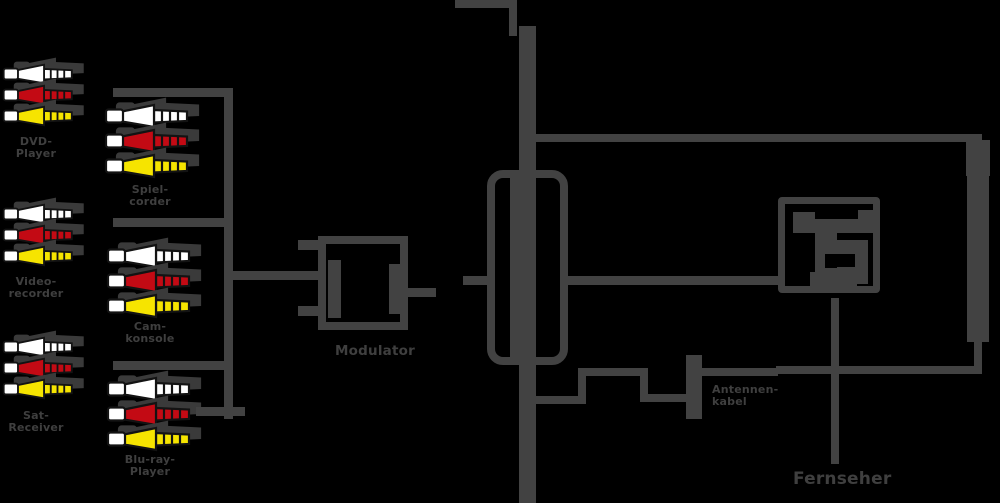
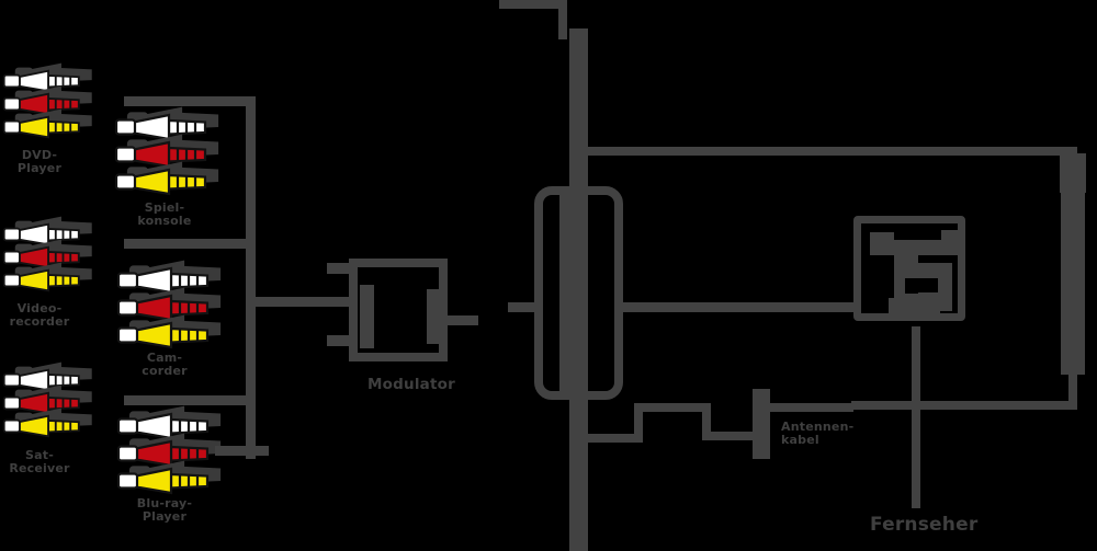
  DVD-
  Player
  Video-
  recorder
  Sat-
  Receiver
  Spiel-
- corder
+ konsole
  Cam-
- konsole
+ corder
  Blu-ray-
  Player
  Modulator
  Antennen-
  kabel
  Fernseher
